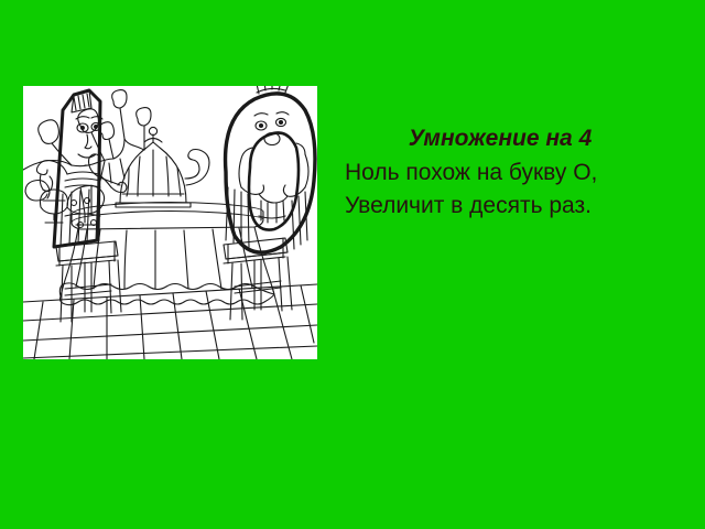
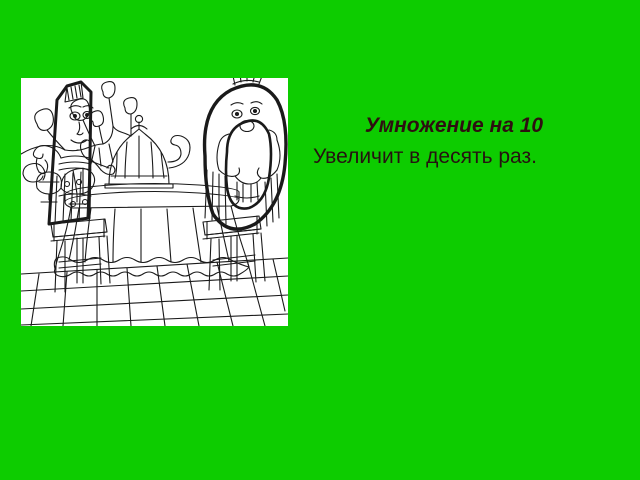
- Умножение на 4
+ Умножение на 10
- Ноль похож на букву О,
  Увеличит в десять раз.
